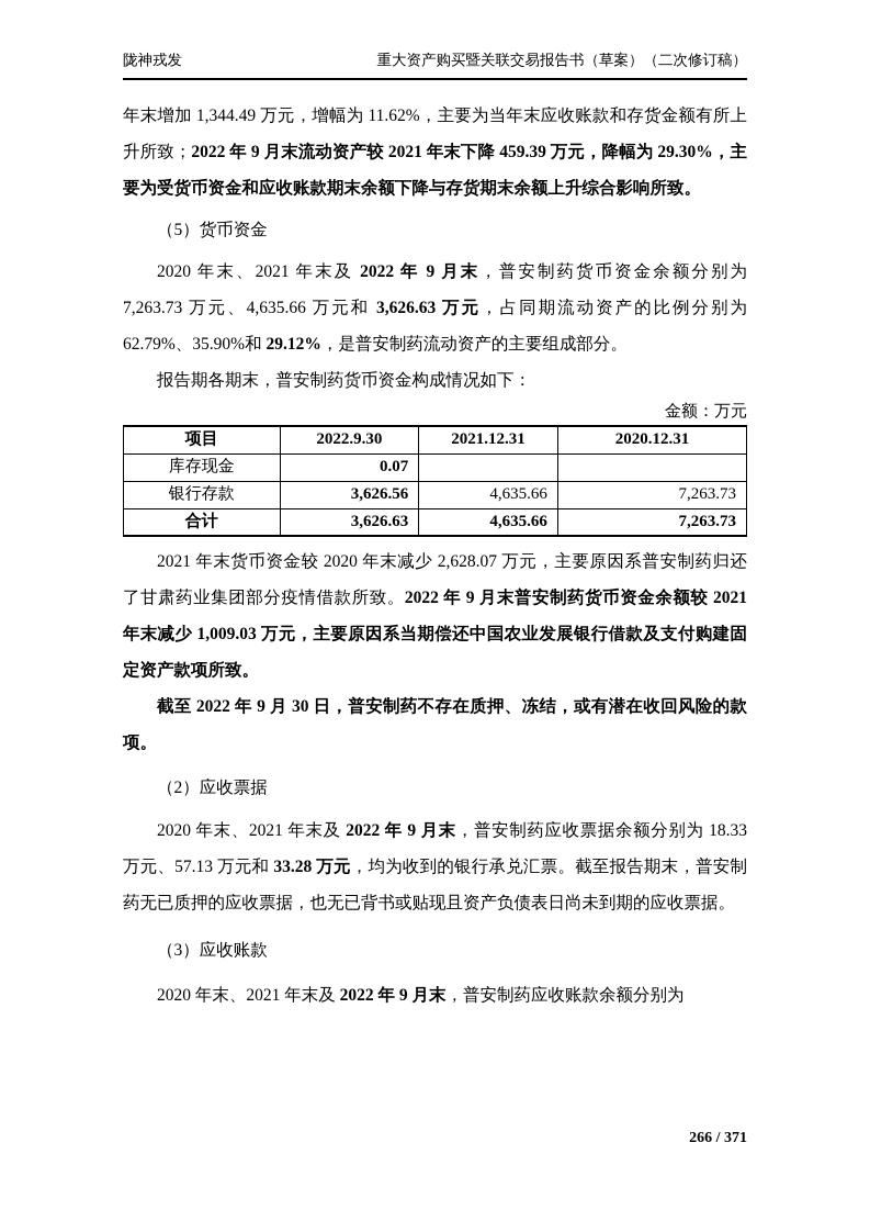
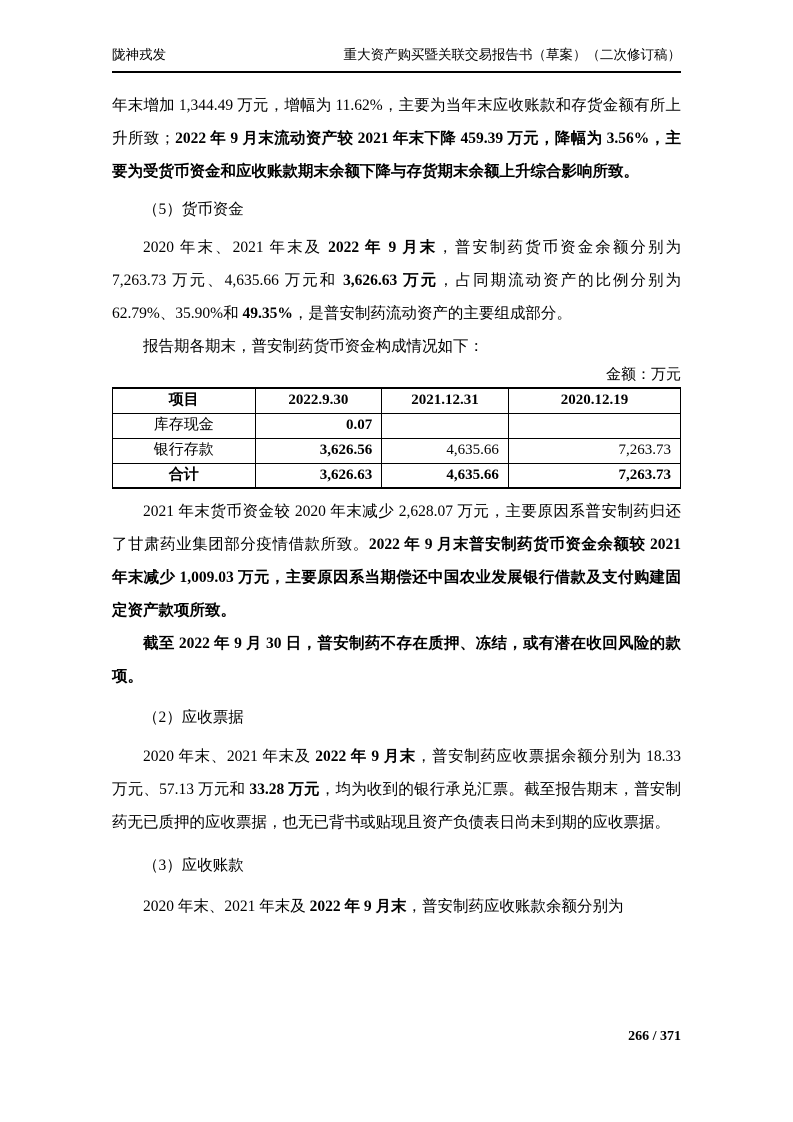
  陇神戎发
  重大资产购买暨关联交易报告书（草案）（二次修订稿）
- 年末增加 1,344.49 万元，增幅为 11.62%，主要为当年末应收账款和存货金额有所上升所致；2022 年 9 月末流动资产较 2021 年末下降 459.39 万元，降幅为 29.30%，主要为受货币资金和应收账款期末余额下降与存货期末余额上升综合影响所致。
+ 年末增加 1,344.49 万元，增幅为 11.62%，主要为当年末应收账款和存货金额有所上升所致；2022 年 9 月末流动资产较 2021 年末下降 459.39 万元，降幅为 3.56%，主要为受货币资金和应收账款期末余额下降与存货期末余额上升综合影响所致。
  （5）货币资金
- 2020 年末、2021 年末及 2022 年 9 月末，普安制药货币资金余额分别为 7,263.73 万元、4,635.66 万元和 3,626.63 万元，占同期流动资产的比例分别为 62.79%、35.90%和 29.12%，是普安制药流动资产的主要组成部分。
+ 2020 年末、2021 年末及 2022 年 9 月末，普安制药货币资金余额分别为 7,263.73 万元、4,635.66 万元和 3,626.63 万元，占同期流动资产的比例分别为 62.79%、35.90%和 49.35%，是普安制药流动资产的主要组成部分。
  报告期各期末，普安制药货币资金构成情况如下：
  金额：万元
- 项目	2022.9.30	2021.12.31	2020.12.31
+ 项目	2022.9.30	2021.12.31	2020.12.19
  库存现金	0.07
  银行存款	3,626.56	4,635.66	7,263.73
  合计	3,626.63	4,635.66	7,263.73
  2021 年末货币资金较 2020 年末减少 2,628.07 万元，主要原因系普安制药归还了甘肃药业集团部分疫情借款所致。2022 年 9 月末普安制药货币资金余额较 2021 年末减少 1,009.03 万元，主要原因系当期偿还中国农业发展银行借款及支付购建固定资产款项所致。
  截至 2022 年 9 月 30 日，普安制药不存在质押、冻结，或有潜在收回风险的款项。
  （2）应收票据
  2020 年末、2021 年末及 2022 年 9 月末，普安制药应收票据余额分别为 18.33 万元、57.13 万元和 33.28 万元，均为收到的银行承兑汇票。截至报告期末，普安制药无已质押的应收票据，也无已背书或贴现且资产负债表日尚未到期的应收票据。
  （3）应收账款
  2020 年末、2021 年末及 2022 年 9 月末，普安制药应收账款余额分别为
  266 / 371
